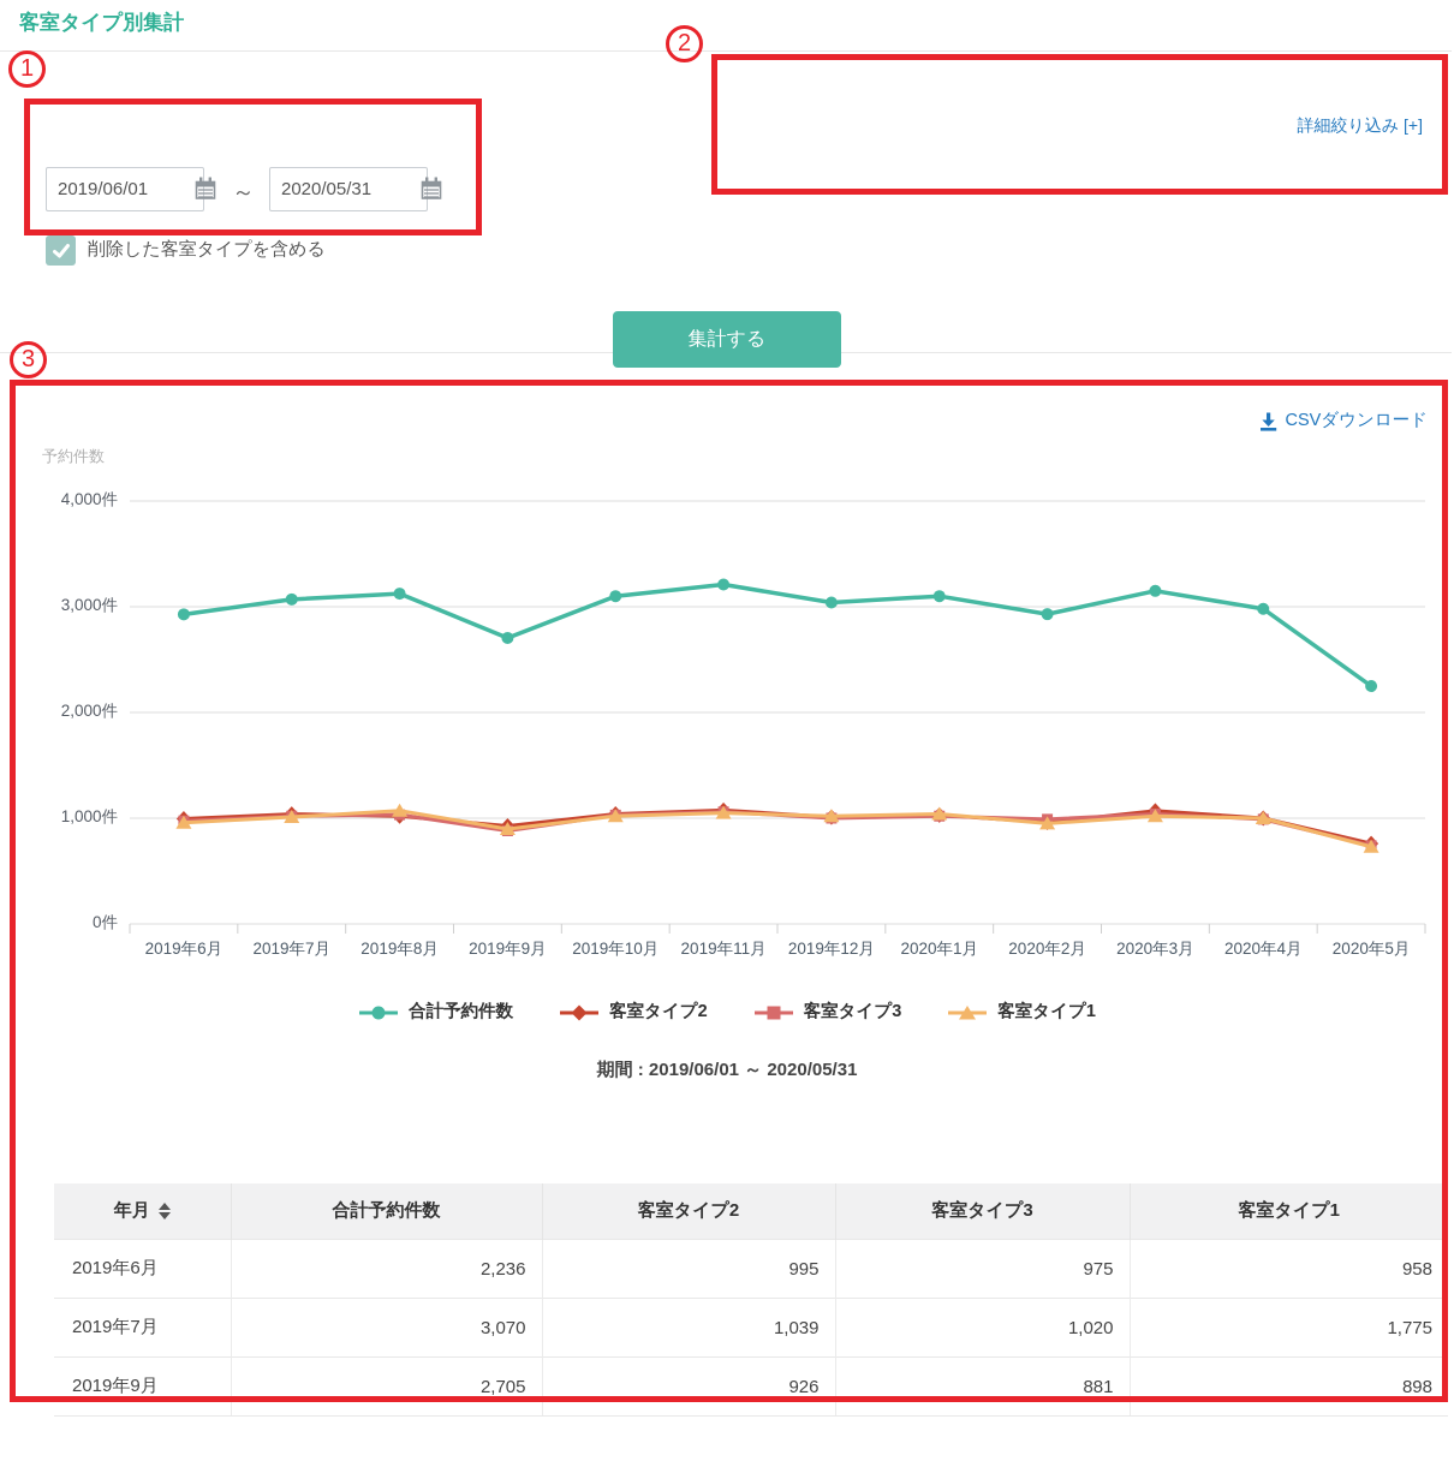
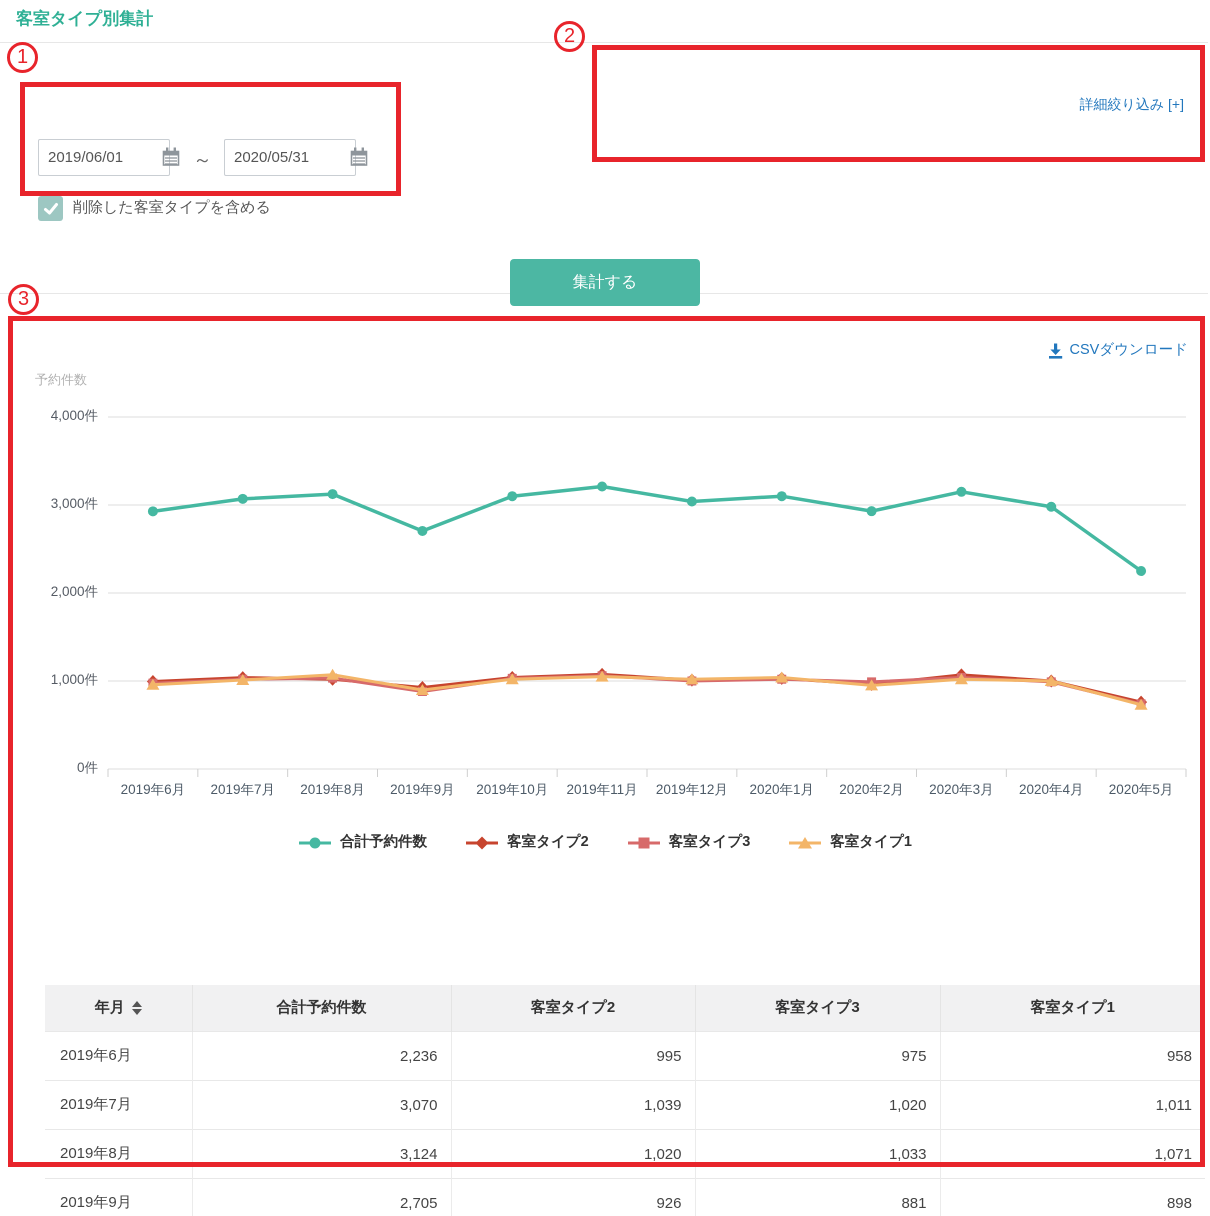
  客室タイプ別集計
  2019/06/01
  ～
  2020/05/31
  削除した客室タイプを含める
  詳細絞り込み [+]
  集計する
  CSVダウンロード
  予約件数
  0件
  1,000件
  2,000件
  3,000件
  4,000件
  2019年6月
  2019年7月
  2019年8月
  2019年9月
  2019年10月
  2019年11月
  2019年12月
  2020年1月
  2020年2月
  2020年3月
  2020年4月
  2020年5月
  合計予約件数
  客室タイプ2
  客室タイプ3
  客室タイプ1
- 期間 : 2019/06/01 ～ 2020/05/31
  年月	合計予約件数	客室タイプ2	客室タイプ3	客室タイプ1
  2019年6月	2,236	995	975	958
- 2019年7月	3,070	1,039	1,020	1,775
+ 2019年7月	3,070	1,039	1,020	1,011
+ 2019年8月	3,124	1,020	1,033	1,071
  2019年9月	2,705	926	881	898
  1
  2
  3
